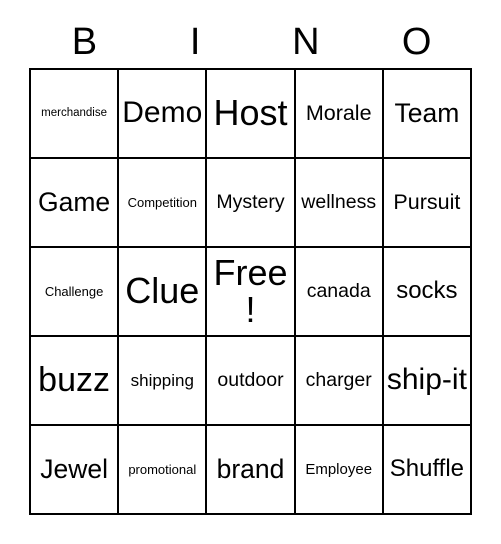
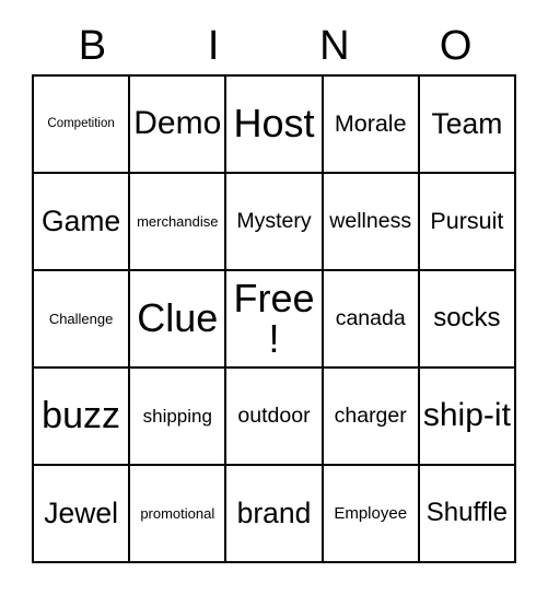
  B
  I
  N
  O
- merchandise
+ Competition
  Demo
  Host
  Morale
  Team
  Game
- Competition
+ merchandise
  Mystery
  wellness
  Pursuit
  Challenge
  Clue
  Free!
  canada
  socks
  buzz
  shipping
  outdoor
  charger
  ship-it
  Jewel
  promotional
  brand
  Employee
  Shuffle
